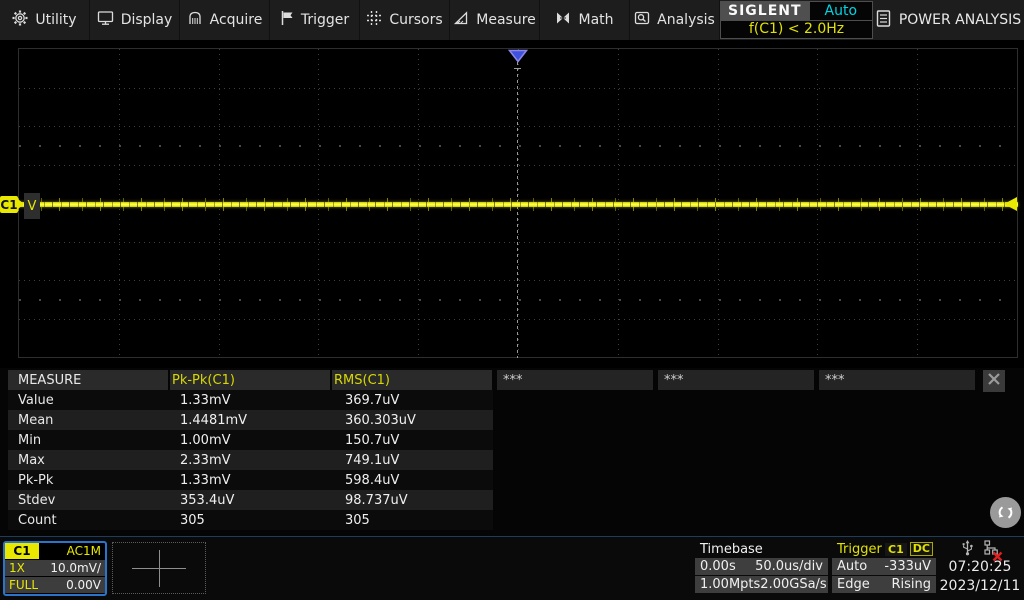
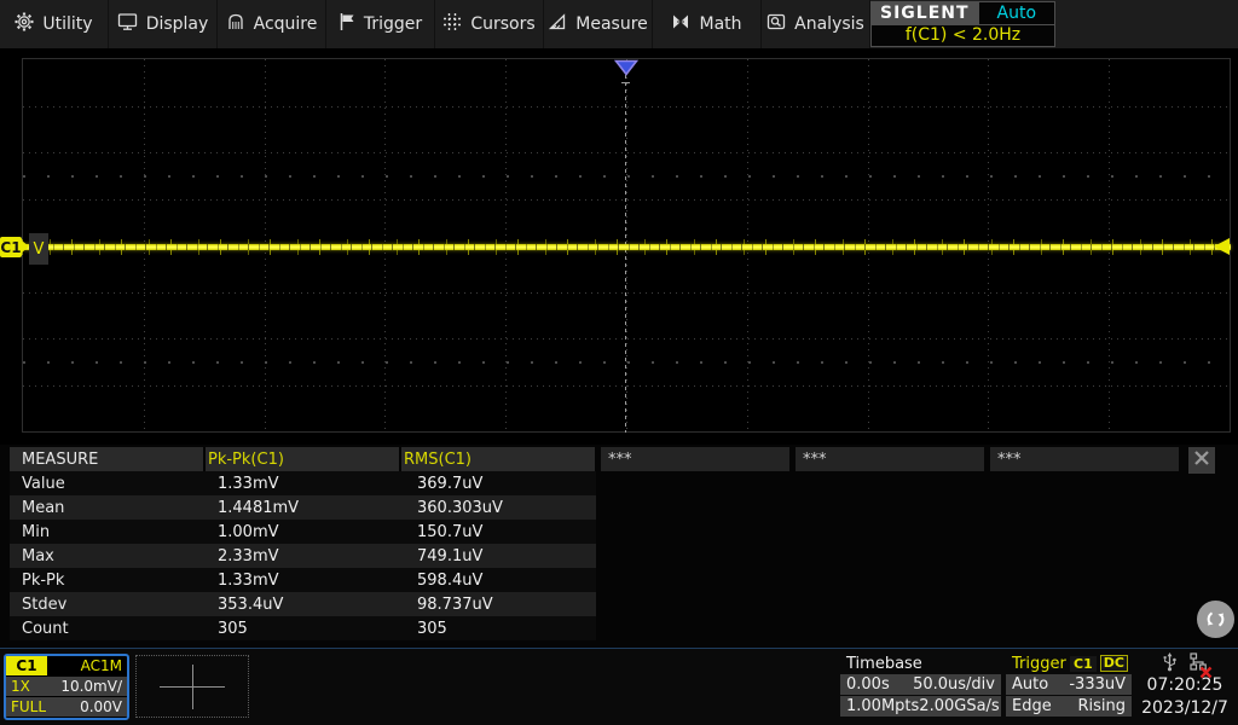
  Utility
  Display
  Acquire
  Trigger
  Cursors
  Measure
  Math
  Analysis
  SIGLENT
  Auto
  f(C1) < 2.0Hz
- POWER ANALYSIS
  C1
  V
  MEASURE
  Pk-Pk(C1)
  RMS(C1)
  ***
  ***
  ***
  Value
  1.33mV
  369.7uV
  Mean
  1.4481mV
  360.303uV
  Min
  1.00mV
  150.7uV
  Max
  2.33mV
  749.1uV
  Pk-Pk
  1.33mV
  598.4uV
  Stdev
  353.4uV
  98.737uV
  Count
  305
  305
  C1
  AC1M
  1X
  10.0mV/
  FULL
  0.00V
  Timebase
  0.00s
  50.0us/div
  1.00Mpts
  2.00GSa/s
  Trigger
  C1
  DC
  Auto
  -333uV
  Edge
  Rising
  07:20:25
- 2023/12/11
+ 2023/12/7
